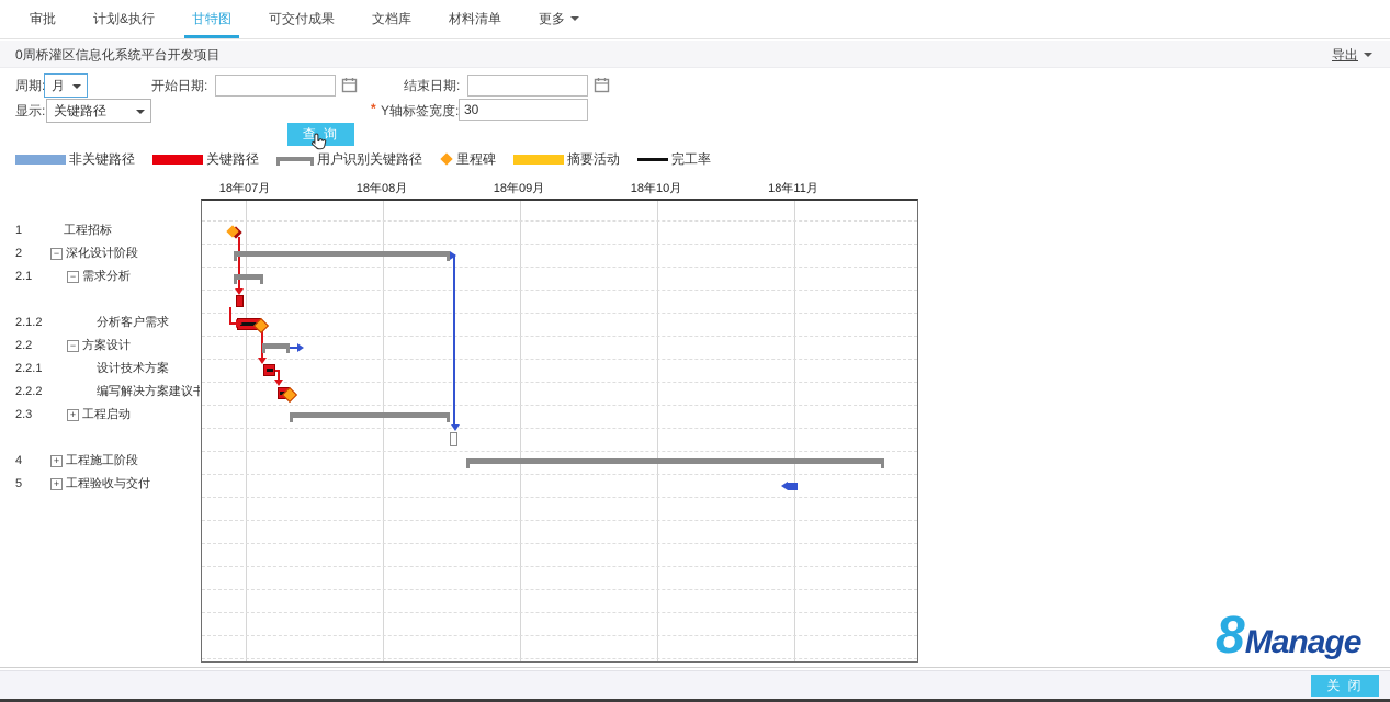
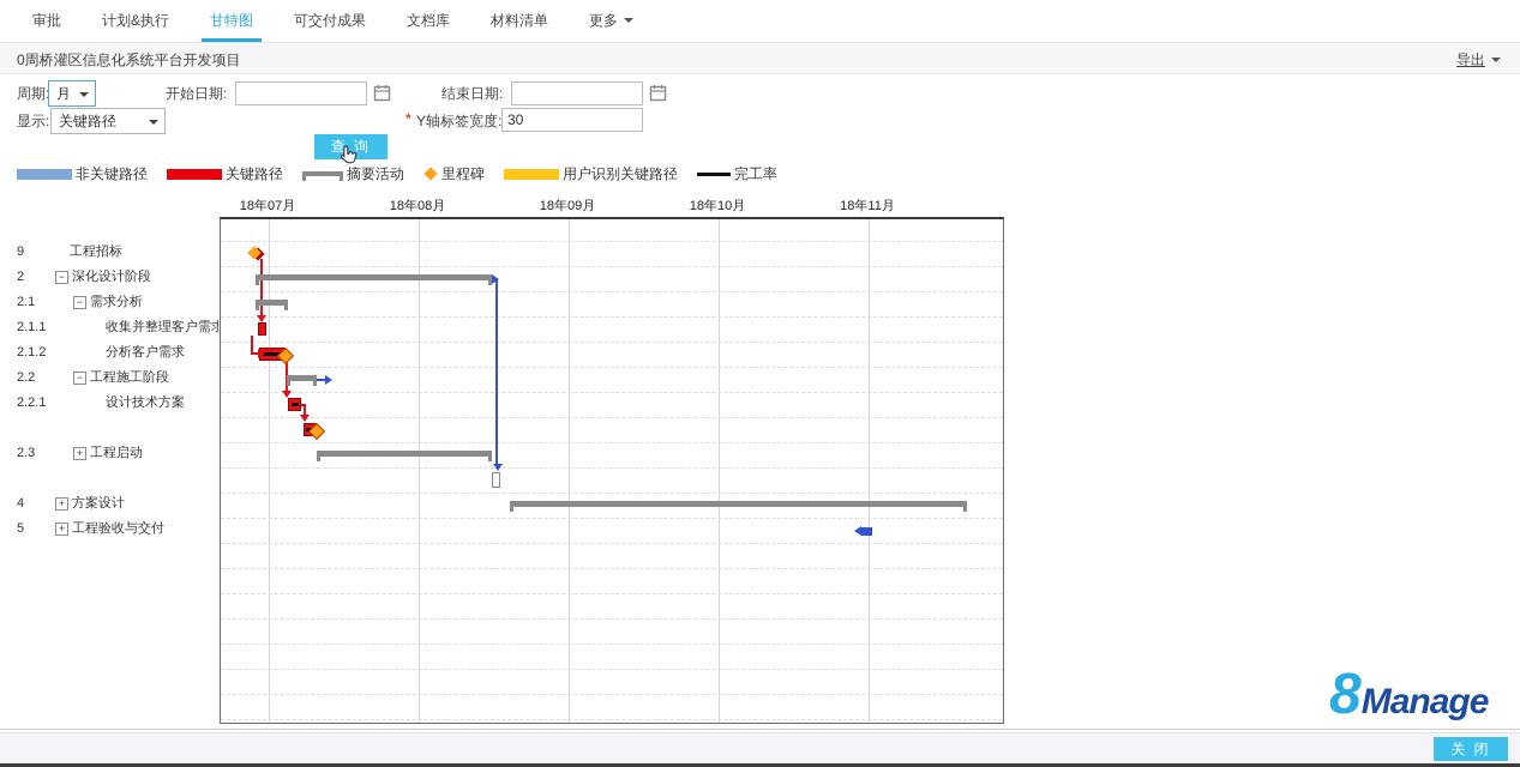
  审批
  计划&执行
  甘特图
  可交付成果
  文档库
  材料清单
  更多
  0周桥灌区信息化系统平台开发项目
  导出
  月
  开始日期:
  结束日期:
  显示:
  关键路径
  *
  Y轴标签宽度:
  30
  查 询
  非关键路径
  关键路径
- 用户识别关键路径
+ 摘要活动
  里程碑
- 摘要活动
+ 用户识别关键路径
  完工率
  18年07月
  18年08月
  18年09月
  18年10月
  18年11月
- 1
+ 9
  工程招标
  2
  −
  深化设计阶段
  2.1
  −
  需求分析
+ 2.1.1
+ 收集并整理客户需求
  2.1.2
  分析客户需求
  2.2
  −
- 方案设计
+ 工程施工阶段
  2.2.1
  设计技术方案
- 2.2.2
- 编写解决方案建议书
  2.3
  +
  工程启动
  4
  +
- 工程施工阶段
+ 方案设计
  5
  +
  工程验收与交付
  关 闭
  8
  Manage
